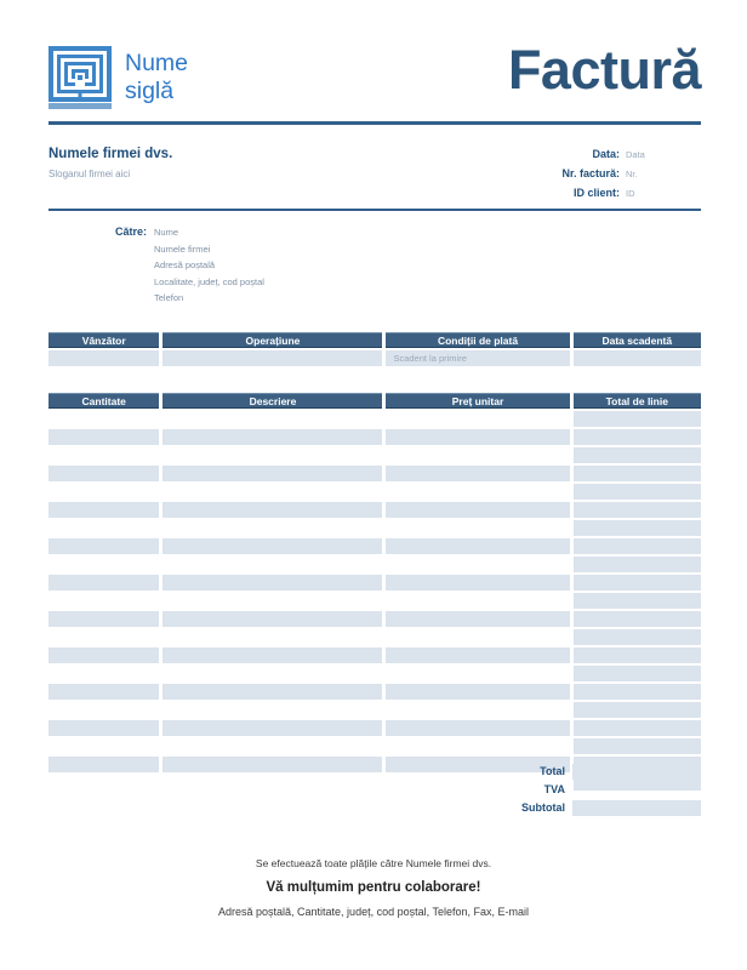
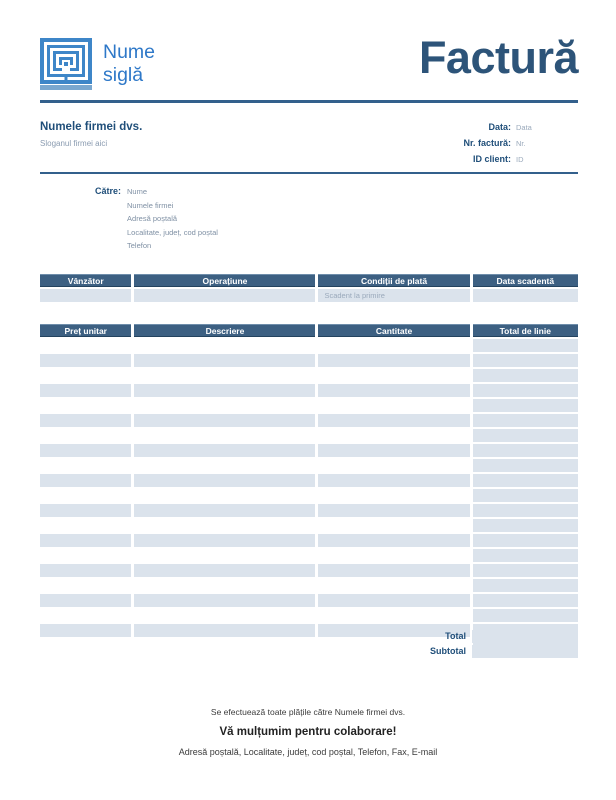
  Nume
  siglă
  Factură
  Numele firmei dvs.
  Sloganul firmei aici
  Data:
  Data
  Nr. factură:
  Nr.
  ID client:
  ID
  Către:
  Nume
  Numele firmei
  Adresă poștală
  Localitate, județ, cod poștal
  Telefon
  Vânzător
  Operațiune
  Condiții de plată
  Data scadentă
  Scadent la primire
- Cantitate
+ Preț unitar
  Descriere
- Preț unitar
+ Cantitate
  Total de linie
  Total
- TVA
  Subtotal
  Se efectuează toate plățile către Numele firmei dvs.
  Vă mulțumim pentru colaborare!
- Adresă poștală, Cantitate, județ, cod poștal, Telefon, Fax, E-mail
+ Adresă poștală, Localitate, județ, cod poștal, Telefon, Fax, E-mail
